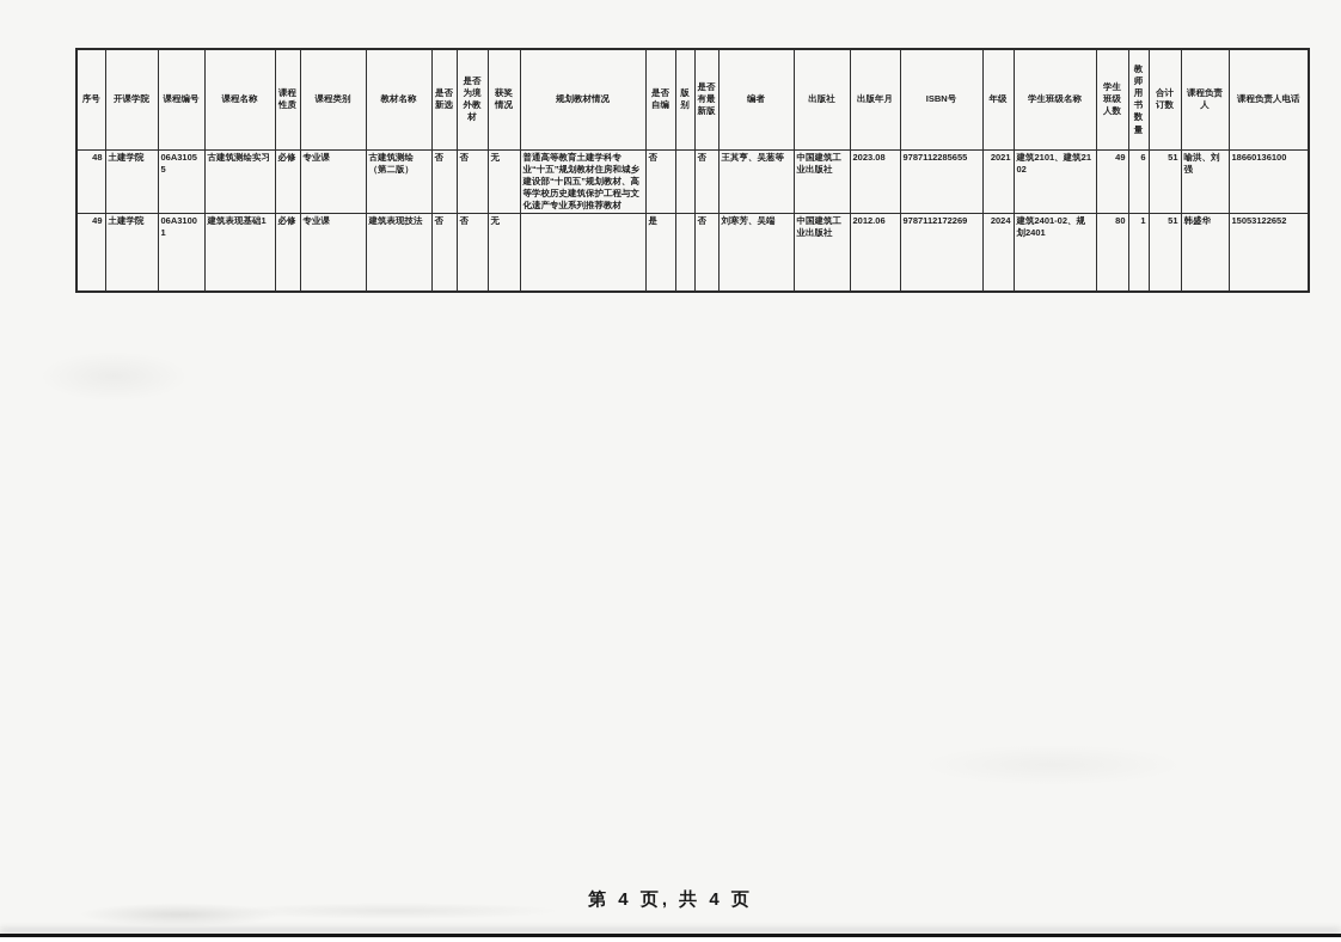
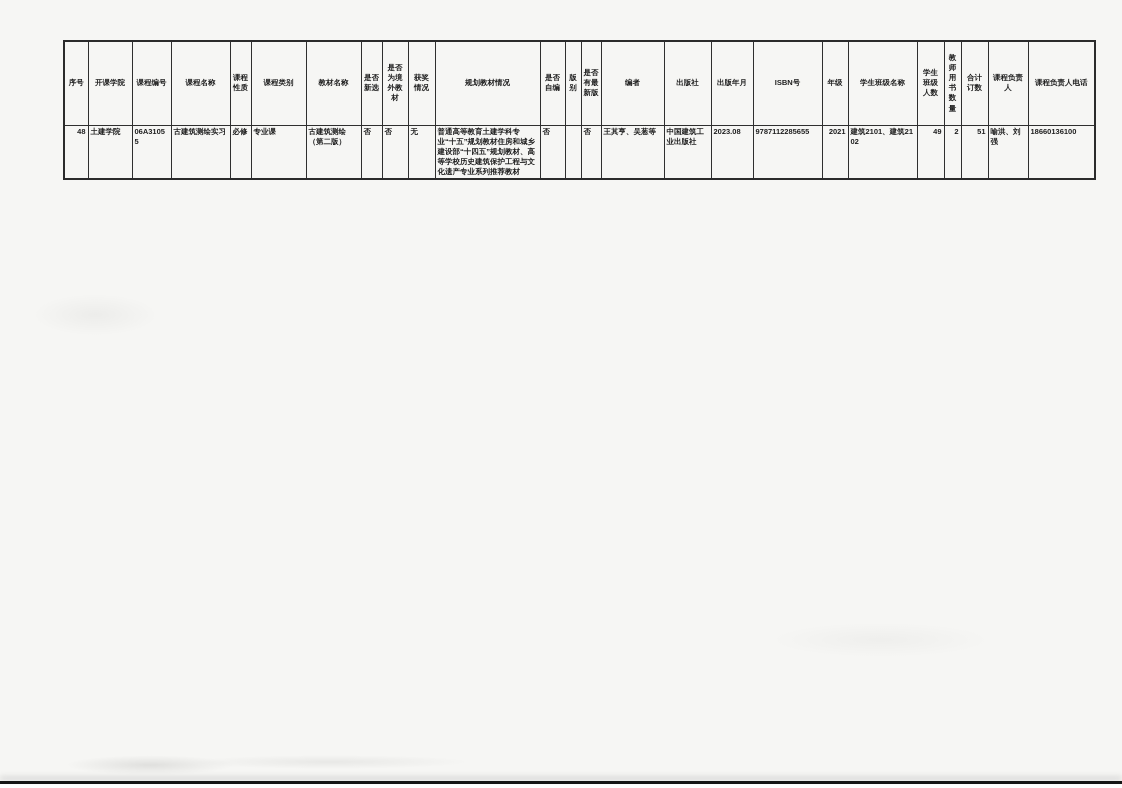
  序号	开课学院	课程编号	课程名称	课程性质	课程类别	教材名称	是否新选	是否为境外教材	获奖情况	规划教材情况	是否自编	版别	是否有最新版	编者	出版社	出版年月	ISBN号	年级	学生班级名称	学生班级人数	教师用书数量	合计订数	课程负责人	课程负责人电话
- 48	土建学院	06A31055	古建筑测绘实习	必修	专业课	古建筑测绘（第二版）	否	否	无	普通高等教育土建学科专业“十五”规划教材住房和城乡建设部“十四五”规划教材、高等学校历史建筑保护工程与文化遗产专业系列推荐教材	否		否	王其亨、吴葱等	中国建筑工业出版社	2023.08	9787112285655	2021	建筑2101、建筑2102	49	6	51	喻洪、刘强	18660136100
+ 48	土建学院	06A31055	古建筑测绘实习	必修	专业课	古建筑测绘（第二版）	否	否	无	普通高等教育土建学科专业“十五”规划教材住房和城乡建设部“十四五”规划教材、高等学校历史建筑保护工程与文化遗产专业系列推荐教材	否		否	王其亨、吴葱等	中国建筑工业出版社	2023.08	9787112285655	2021	建筑2101、建筑2102	49	2	51	喻洪、刘强	18660136100
- 49	土建学院	06A31001	建筑表现基础1	必修	专业课	建筑表现技法	否	否	无		是		否	刘寒芳、吴端	中国建筑工业出版社	2012.06	9787112172269	2024	建筑2401-02、规划2401	80	1	51	韩盛华	15053122652
- 第 4 页, 共 4 页
